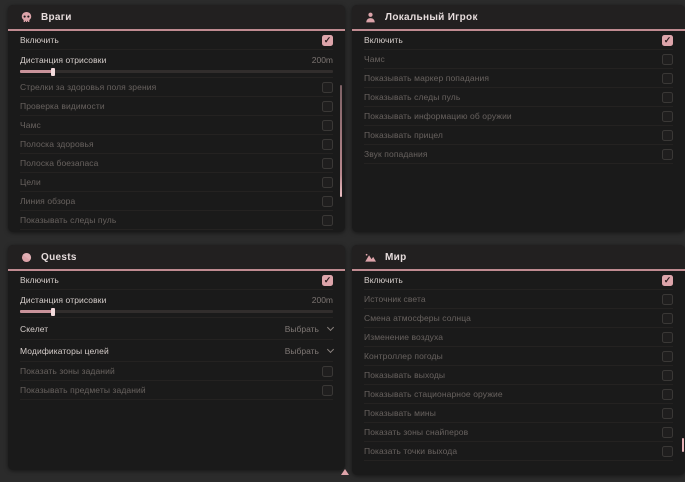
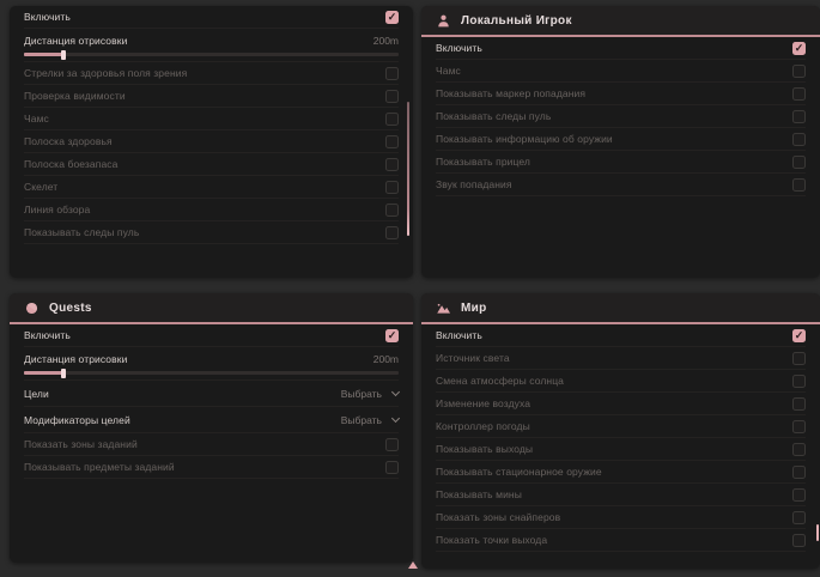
- Враги
  Включить
  ✓
  Дистанция отрисовки
  200m
  Стрелки за здоровья поля зрения
  Проверка видимости
  Чамс
  Полоска здоровья
  Полоска боезапаса
- Цели
+ Скелет
  Линия обзора
  Показывать следы пуль
  Локальный Игрок
  Включить
  ✓
  Чамс
  Показывать маркер попадания
  Показывать следы пуль
  Показывать информацию об оружии
  Показывать прицел
  Звук попадания
  Quests
  Включить
  ✓
  Дистанция отрисовки
  200m
- Скелет
+ Цели
  Выбрать
  Модификаторы целей
  Выбрать
  Показать зоны заданий
  Показывать предметы заданий
  Мир
  Включить
  ✓
  Источник света
  Смена атмосферы солнца
  Изменение воздуха
  Контроллер погоды
  Показывать выходы
  Показывать стационарное оружие
  Показывать мины
  Показать зоны снайперов
  Показать точки выхода
